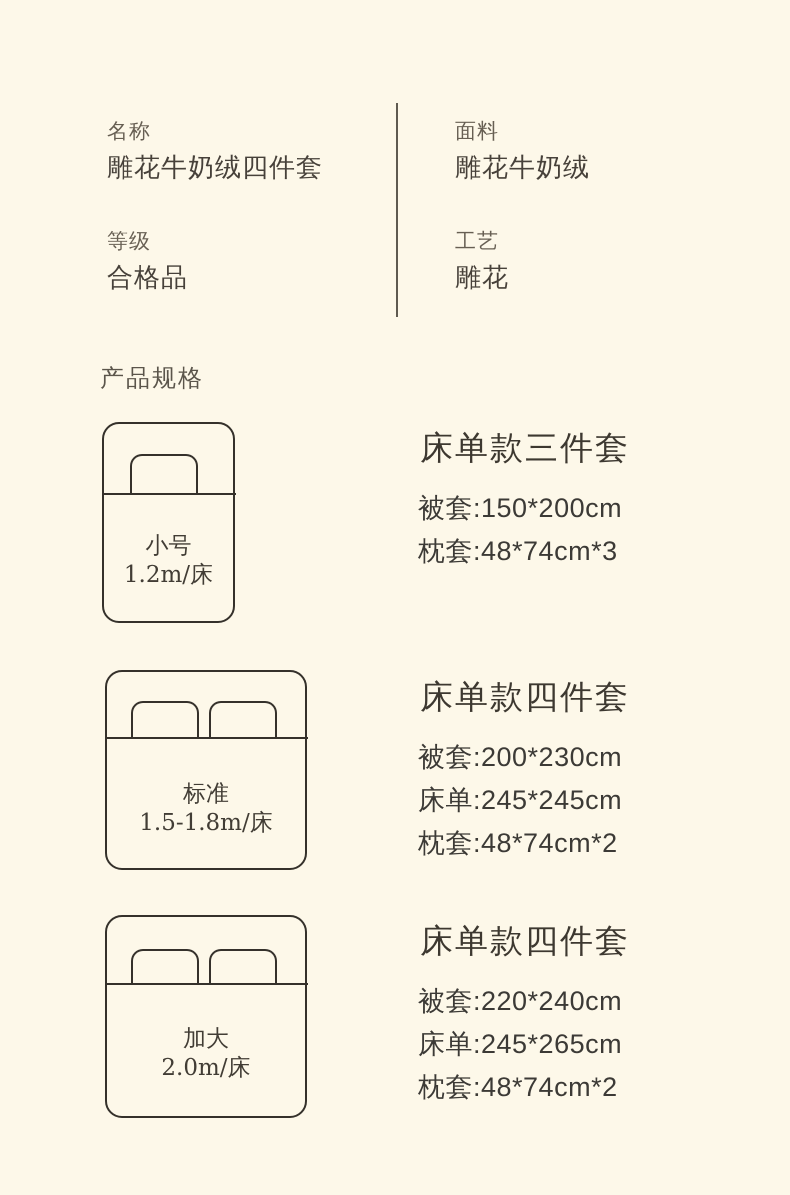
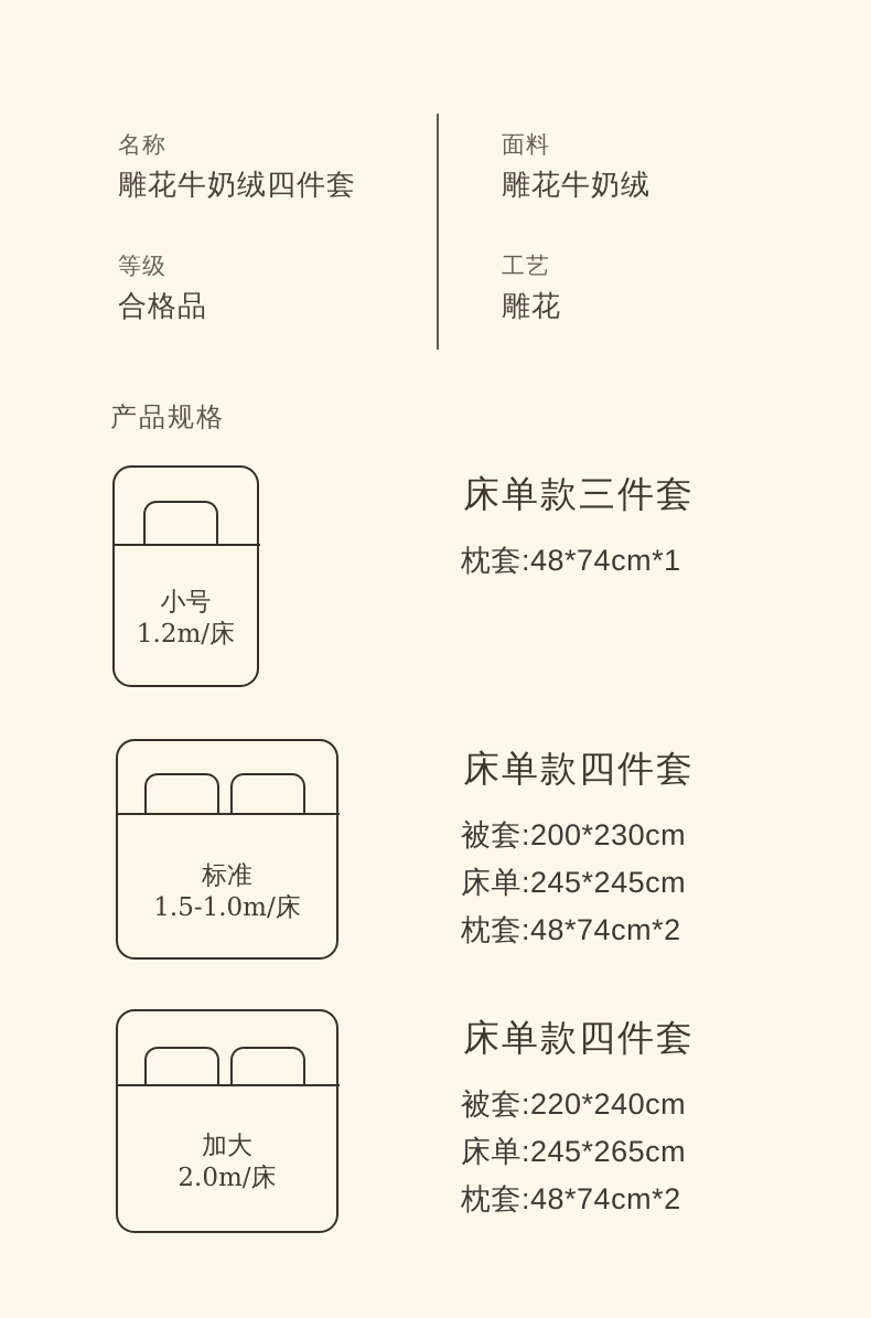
  名称
  雕花牛奶绒四件套
  等级
  合格品
  面料
  雕花牛奶绒
  工艺
  雕花
  产品规格
  小号
  1.2m/床
  床单款三件套
- 被套:150*200cm
- 枕套:48*74cm*3
+ 枕套:48*74cm*1
  标准
- 1.5-1.8m/床
+ 1.5-1.0m/床
  床单款四件套
  被套:200*230cm
  床单:245*245cm
  枕套:48*74cm*2
  加大
  2.0m/床
  床单款四件套
  被套:220*240cm
  床单:245*265cm
  枕套:48*74cm*2
